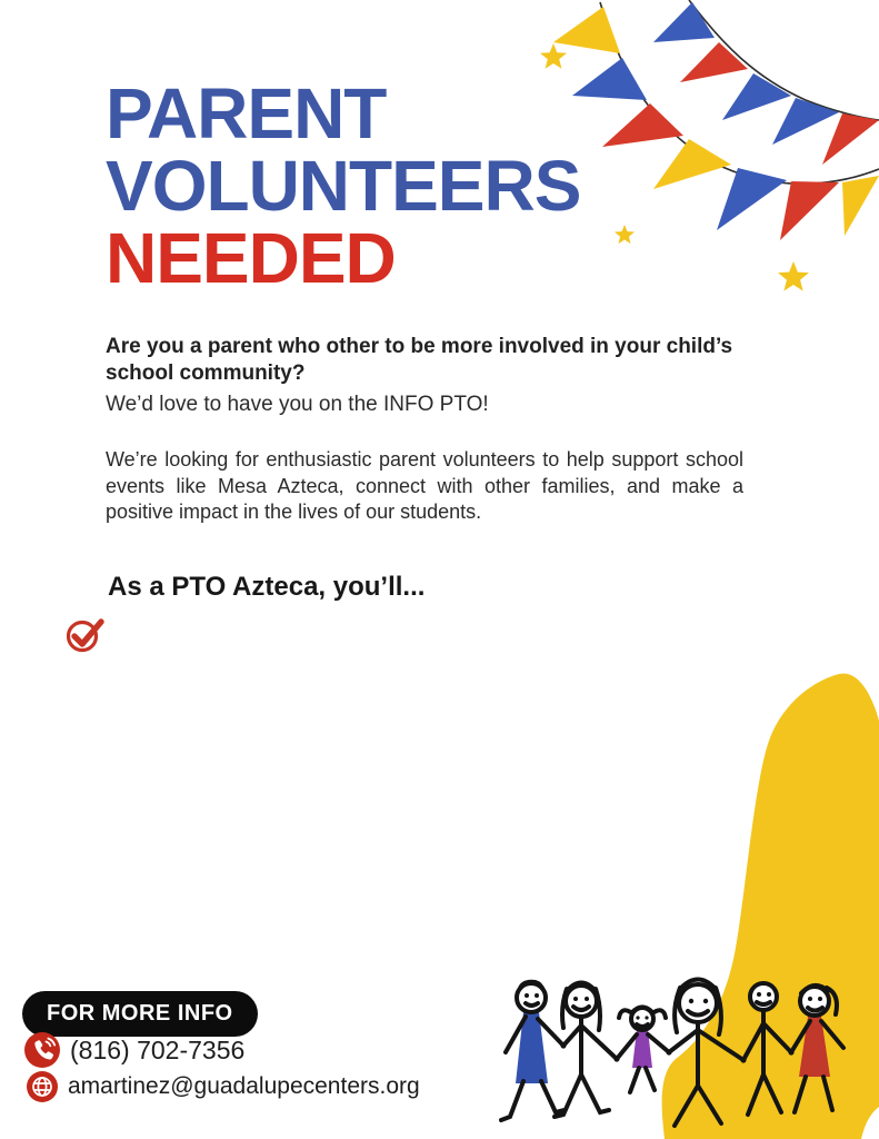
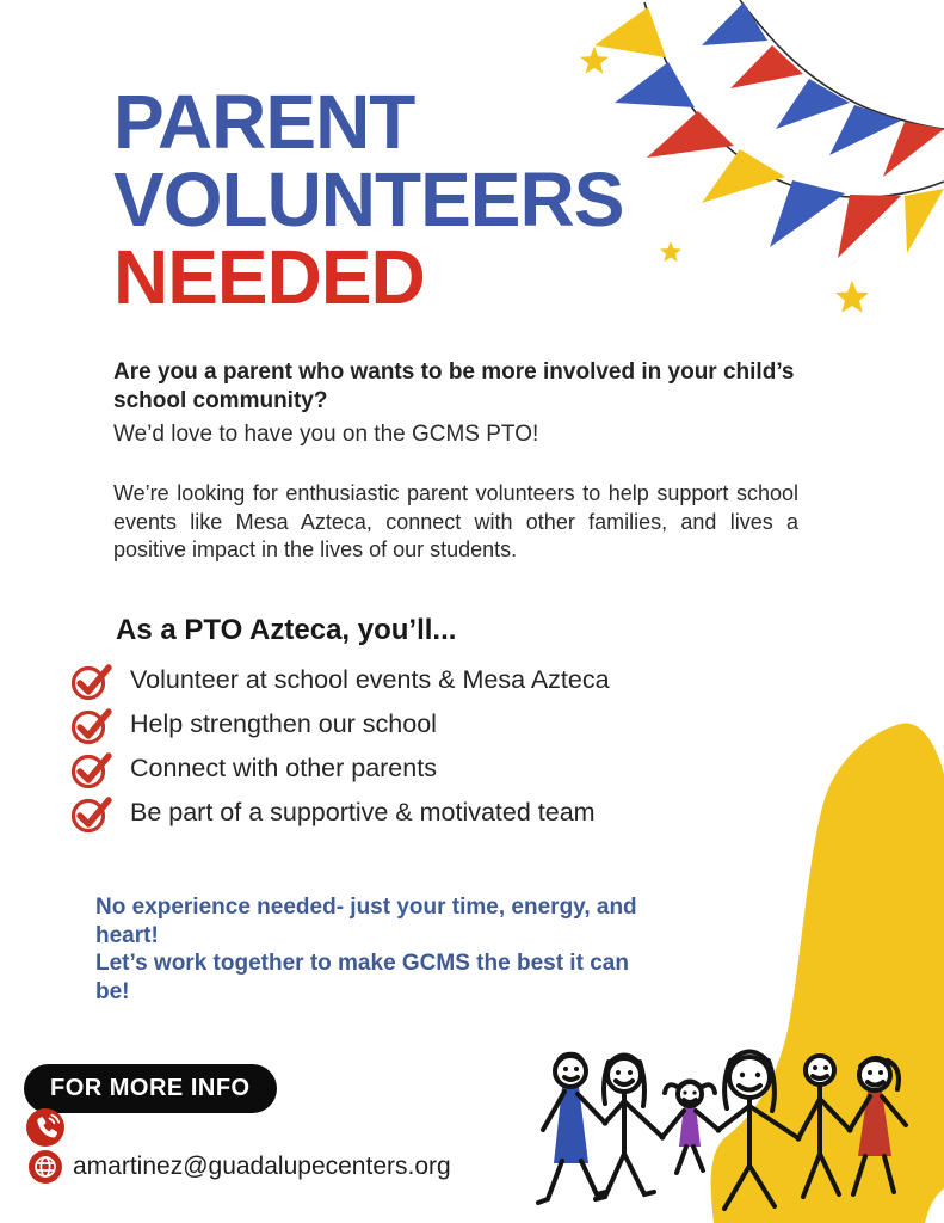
  PARENT
  VOLUNTEERS
  NEEDED
- Are you a parent who other to be more involved in your child’s school community?
+ Are you a parent who wants to be more involved in your child’s school community?
- We’d love to have you on the INFO PTO!
+ We’d love to have you on the GCMS PTO!
- We’re looking for enthusiastic parent volunteers to help support school events like Mesa Azteca, connect with other families, and make a positive impact in the lives of our students.
+ We’re looking for enthusiastic parent volunteers to help support school events like Mesa Azteca, connect with other families, and lives a positive impact in the lives of our students.
  As a PTO Azteca, you’ll...
+ Volunteer at school events & Mesa Azteca
+ Help strengthen our school
+ Connect with other parents
+ Be part of a supportive & motivated team
+ No experience needed- just your time, energy, and heart!
+ Let’s work together to make GCMS the best it can be!
  FOR MORE INFO
- (816) 702-7356
  amartinez@guadalupecenters.org
